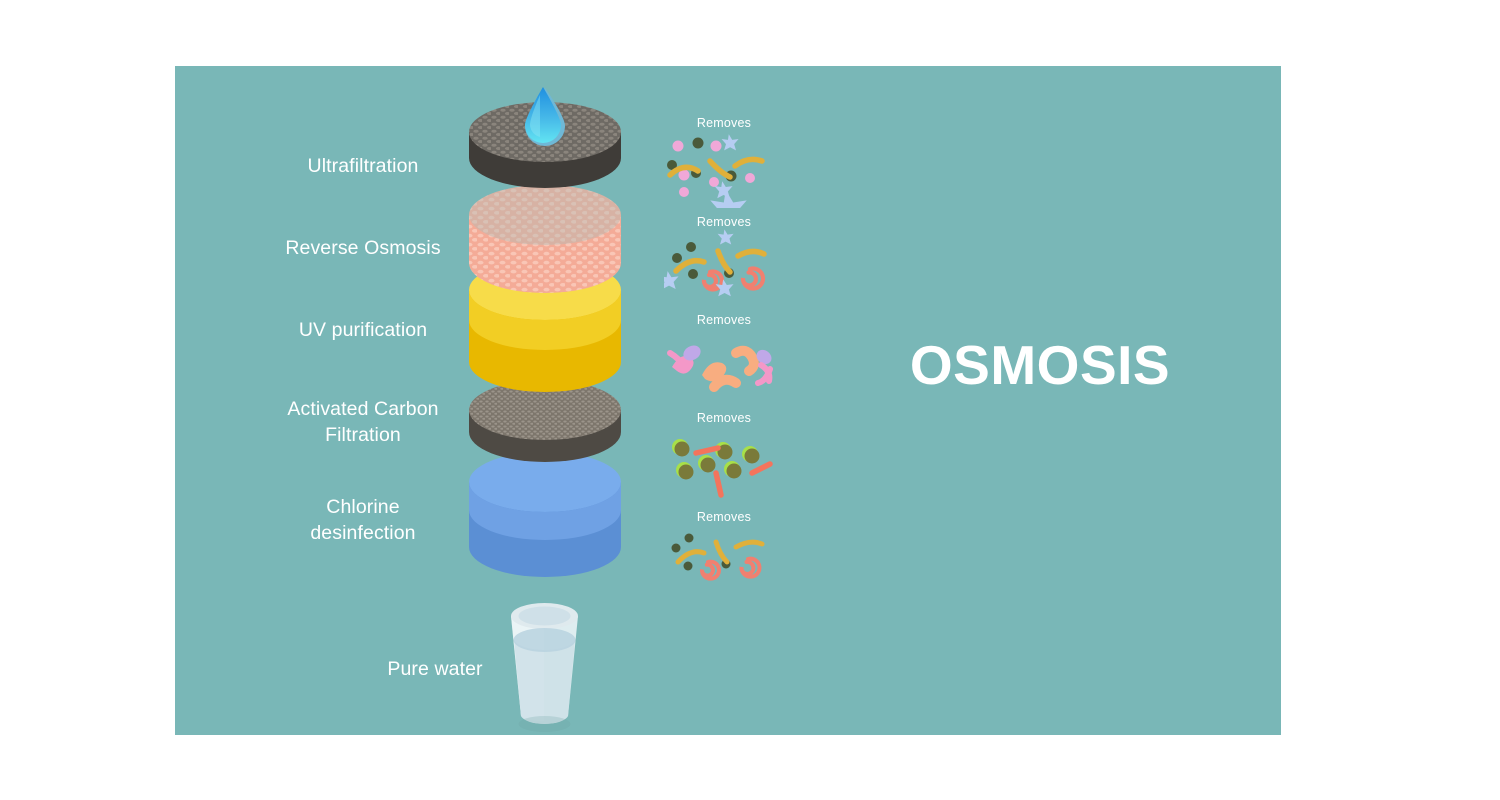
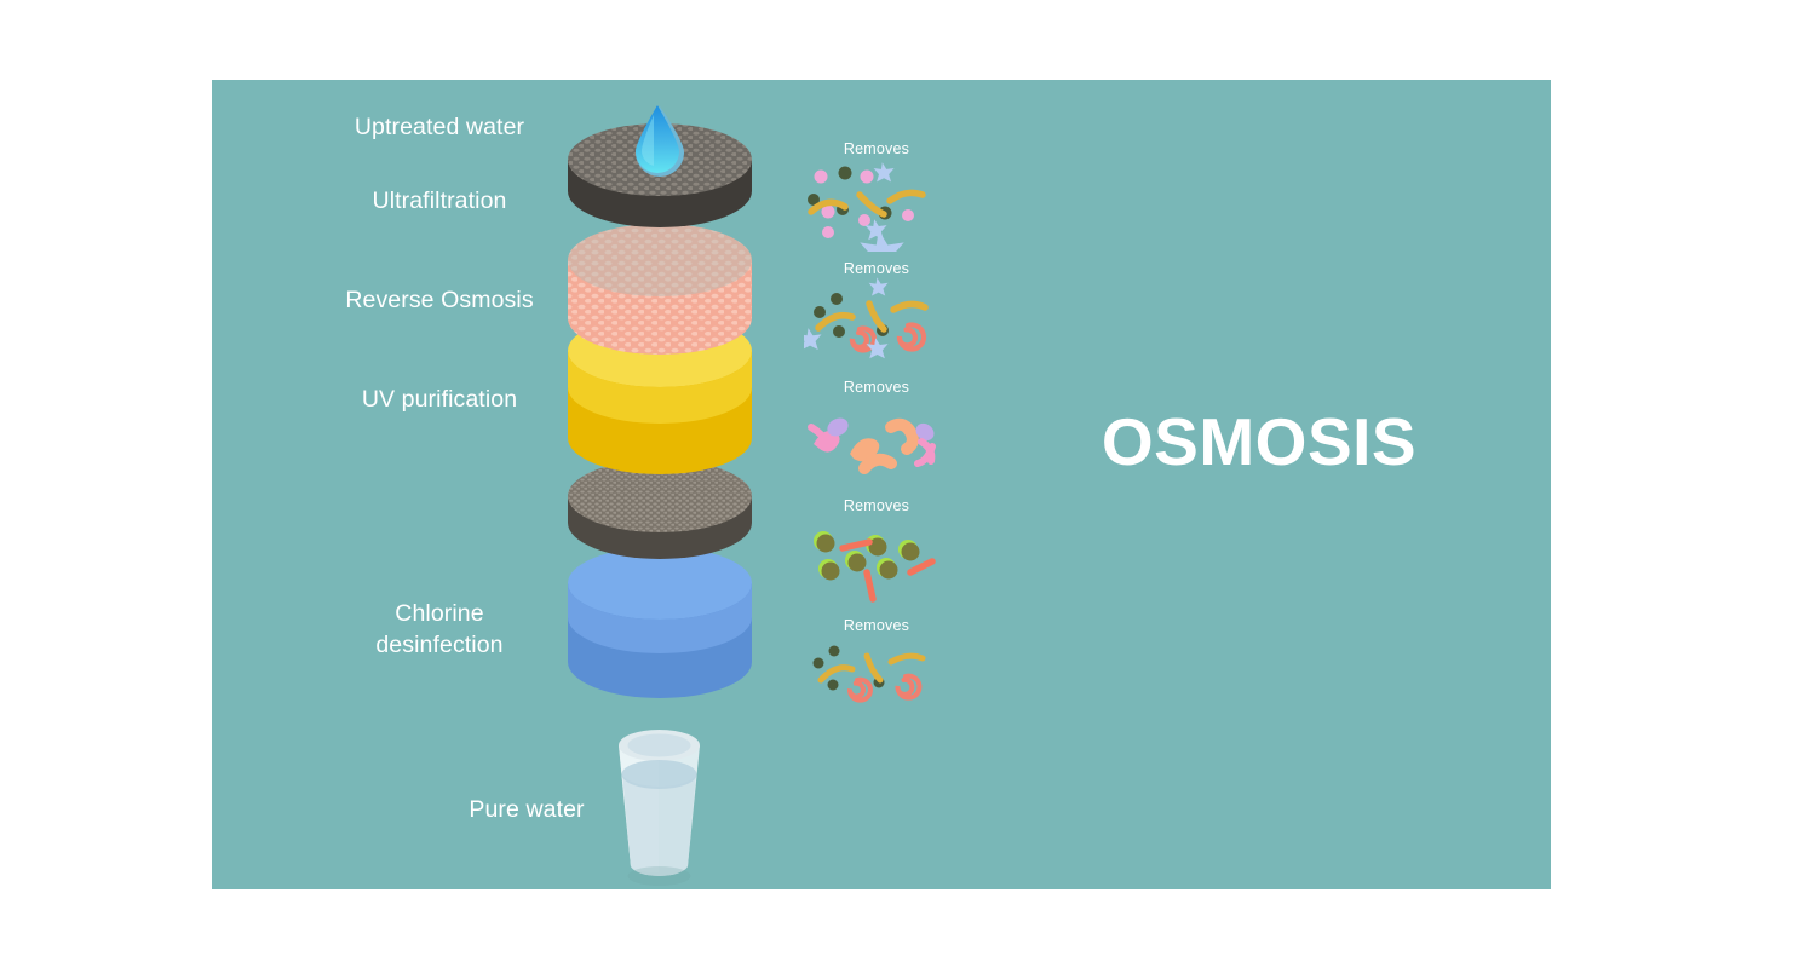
+ Uptreated water
  Ultrafiltration
  Reverse Osmosis
  UV purification
- Activated Carbon
- Filtration
  Chlorine
  desinfection
  Pure water
  Removes
  Removes
  Removes
  Removes
  Removes
  OSMOSIS
